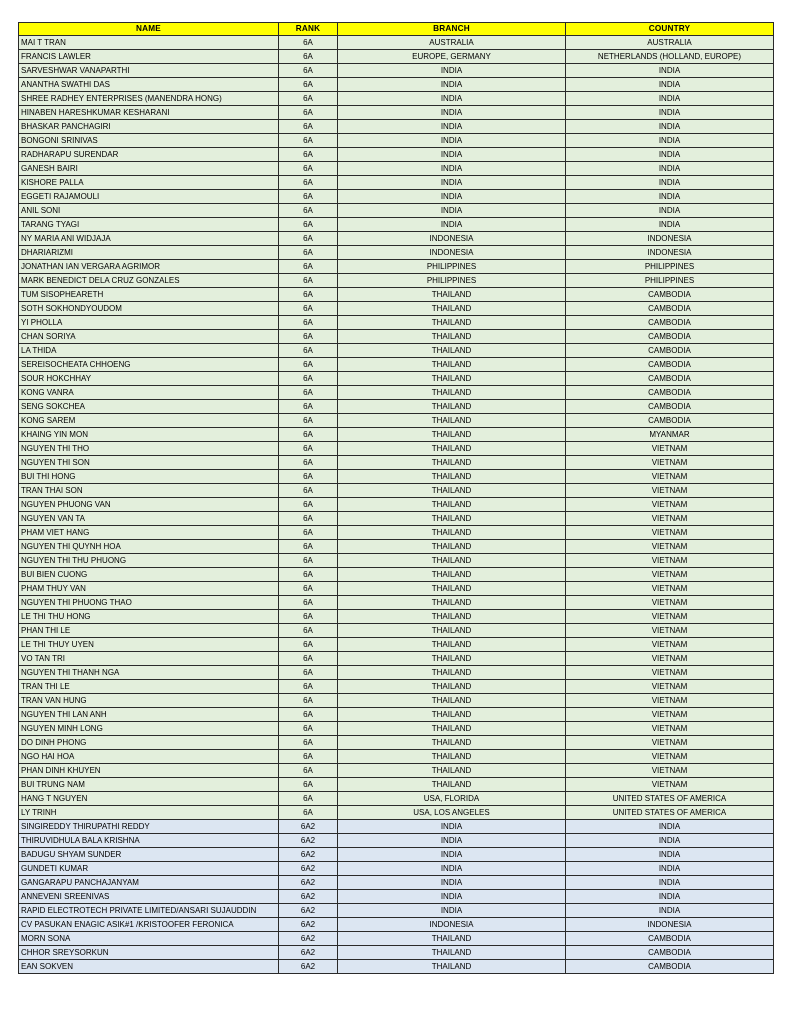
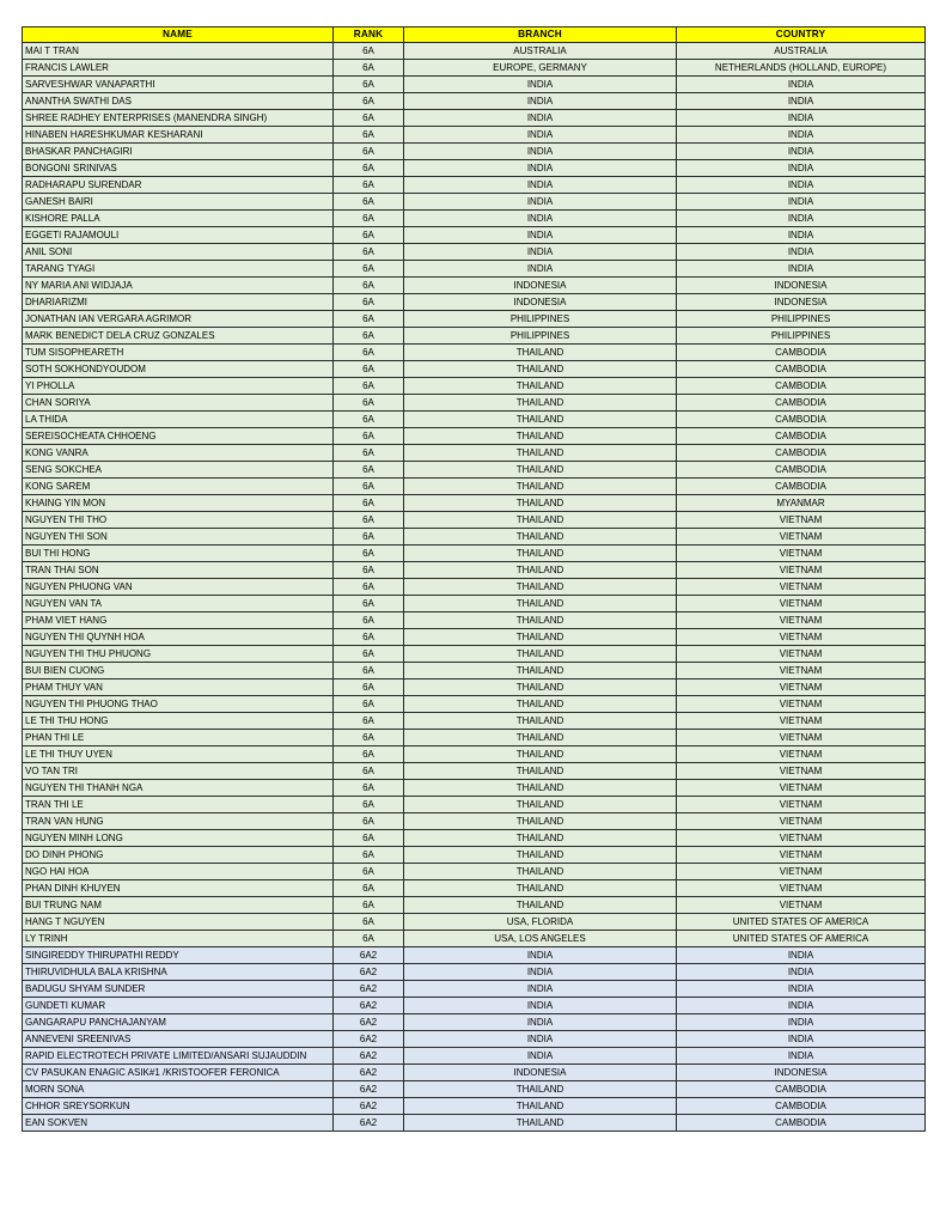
  NAME	RANK	BRANCH	COUNTRY
  MAI T TRAN	6A	AUSTRALIA	AUSTRALIA
  FRANCIS LAWLER	6A	EUROPE, GERMANY	NETHERLANDS (HOLLAND, EUROPE)
  SARVESHWAR VANAPARTHI	6A	INDIA	INDIA
  ANANTHA SWATHI DAS	6A	INDIA	INDIA
- SHREE RADHEY ENTERPRISES (MANENDRA HONG)	6A	INDIA	INDIA
+ SHREE RADHEY ENTERPRISES (MANENDRA SINGH)	6A	INDIA	INDIA
  HINABEN HARESHKUMAR KESHARANI	6A	INDIA	INDIA
  BHASKAR PANCHAGIRI	6A	INDIA	INDIA
  BONGONI SRINIVAS	6A	INDIA	INDIA
  RADHARAPU SURENDAR	6A	INDIA	INDIA
  GANESH BAIRI	6A	INDIA	INDIA
  KISHORE PALLA	6A	INDIA	INDIA
  EGGETI RAJAMOULI	6A	INDIA	INDIA
  ANIL SONI	6A	INDIA	INDIA
  TARANG TYAGI	6A	INDIA	INDIA
  NY MARIA ANI WIDJAJA	6A	INDONESIA	INDONESIA
  DHARIARIZMI	6A	INDONESIA	INDONESIA
  JONATHAN IAN VERGARA AGRIMOR	6A	PHILIPPINES	PHILIPPINES
  MARK BENEDICT DELA CRUZ GONZALES	6A	PHILIPPINES	PHILIPPINES
  TUM SISOPHEARETH	6A	THAILAND	CAMBODIA
  SOTH SOKHONDYOUDOM	6A	THAILAND	CAMBODIA
  YI PHOLLA	6A	THAILAND	CAMBODIA
  CHAN SORIYA	6A	THAILAND	CAMBODIA
  LA THIDA	6A	THAILAND	CAMBODIA
  SEREISOCHEATA CHHOENG	6A	THAILAND	CAMBODIA
- SOUR HOKCHHAY	6A	THAILAND	CAMBODIA
  KONG VANRA	6A	THAILAND	CAMBODIA
  SENG SOKCHEA	6A	THAILAND	CAMBODIA
  KONG SAREM	6A	THAILAND	CAMBODIA
  KHAING YIN MON	6A	THAILAND	MYANMAR
  NGUYEN THI THO	6A	THAILAND	VIETNAM
  NGUYEN THI SON	6A	THAILAND	VIETNAM
  BUI THI HONG	6A	THAILAND	VIETNAM
  TRAN THAI SON	6A	THAILAND	VIETNAM
  NGUYEN PHUONG VAN	6A	THAILAND	VIETNAM
  NGUYEN VAN TA	6A	THAILAND	VIETNAM
  PHAM VIET HANG	6A	THAILAND	VIETNAM
  NGUYEN THI QUYNH HOA	6A	THAILAND	VIETNAM
  NGUYEN THI THU PHUONG	6A	THAILAND	VIETNAM
  BUI BIEN CUONG	6A	THAILAND	VIETNAM
  PHAM THUY VAN	6A	THAILAND	VIETNAM
  NGUYEN THI PHUONG THAO	6A	THAILAND	VIETNAM
  LE THI THU HONG	6A	THAILAND	VIETNAM
  PHAN THI LE	6A	THAILAND	VIETNAM
  LE THI THUY UYEN	6A	THAILAND	VIETNAM
  VO TAN TRI	6A	THAILAND	VIETNAM
  NGUYEN THI THANH NGA	6A	THAILAND	VIETNAM
  TRAN THI LE	6A	THAILAND	VIETNAM
  TRAN VAN HUNG	6A	THAILAND	VIETNAM
- NGUYEN THI LAN ANH	6A	THAILAND	VIETNAM
  NGUYEN MINH LONG	6A	THAILAND	VIETNAM
  DO DINH PHONG	6A	THAILAND	VIETNAM
  NGO HAI HOA	6A	THAILAND	VIETNAM
  PHAN DINH KHUYEN	6A	THAILAND	VIETNAM
  BUI TRUNG NAM	6A	THAILAND	VIETNAM
  HANG T NGUYEN	6A	USA, FLORIDA	UNITED STATES OF AMERICA
  LY TRINH	6A	USA, LOS ANGELES	UNITED STATES OF AMERICA
  SINGIREDDY THIRUPATHI REDDY	6A2	INDIA	INDIA
  THIRUVIDHULA BALA KRISHNA	6A2	INDIA	INDIA
  BADUGU SHYAM SUNDER	6A2	INDIA	INDIA
  GUNDETI KUMAR	6A2	INDIA	INDIA
  GANGARAPU PANCHAJANYAM	6A2	INDIA	INDIA
  ANNEVENI SREENIVAS	6A2	INDIA	INDIA
  RAPID ELECTROTECH PRIVATE LIMITED/ANSARI SUJAUDDIN	6A2	INDIA	INDIA
  CV PASUKAN ENAGIC ASIK#1 /KRISTOOFER FERONICA	6A2	INDONESIA	INDONESIA
  MORN SONA	6A2	THAILAND	CAMBODIA
  CHHOR SREYSORKUN	6A2	THAILAND	CAMBODIA
  EAN SOKVEN	6A2	THAILAND	CAMBODIA
